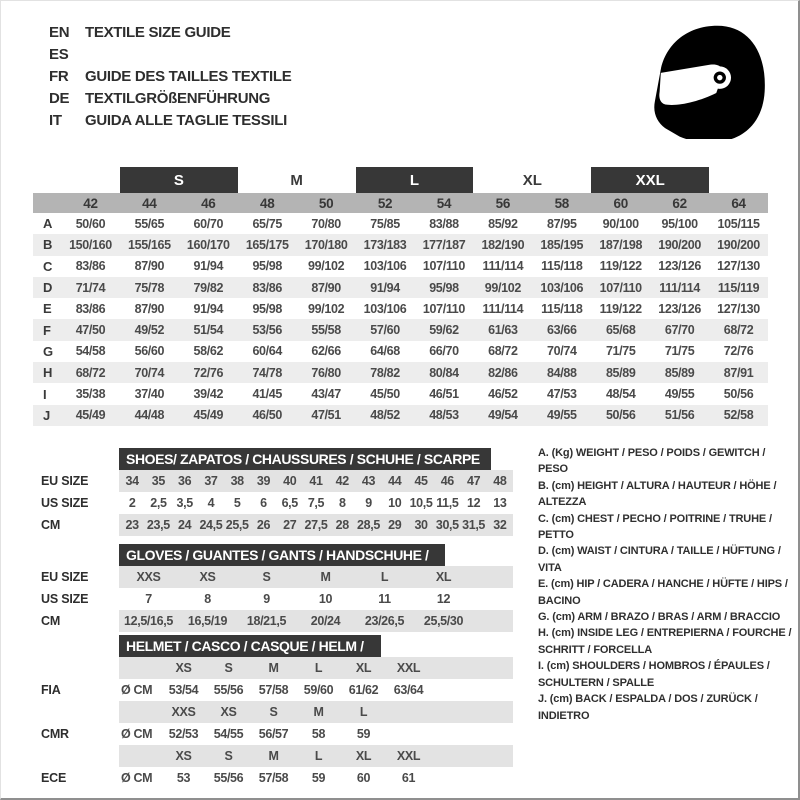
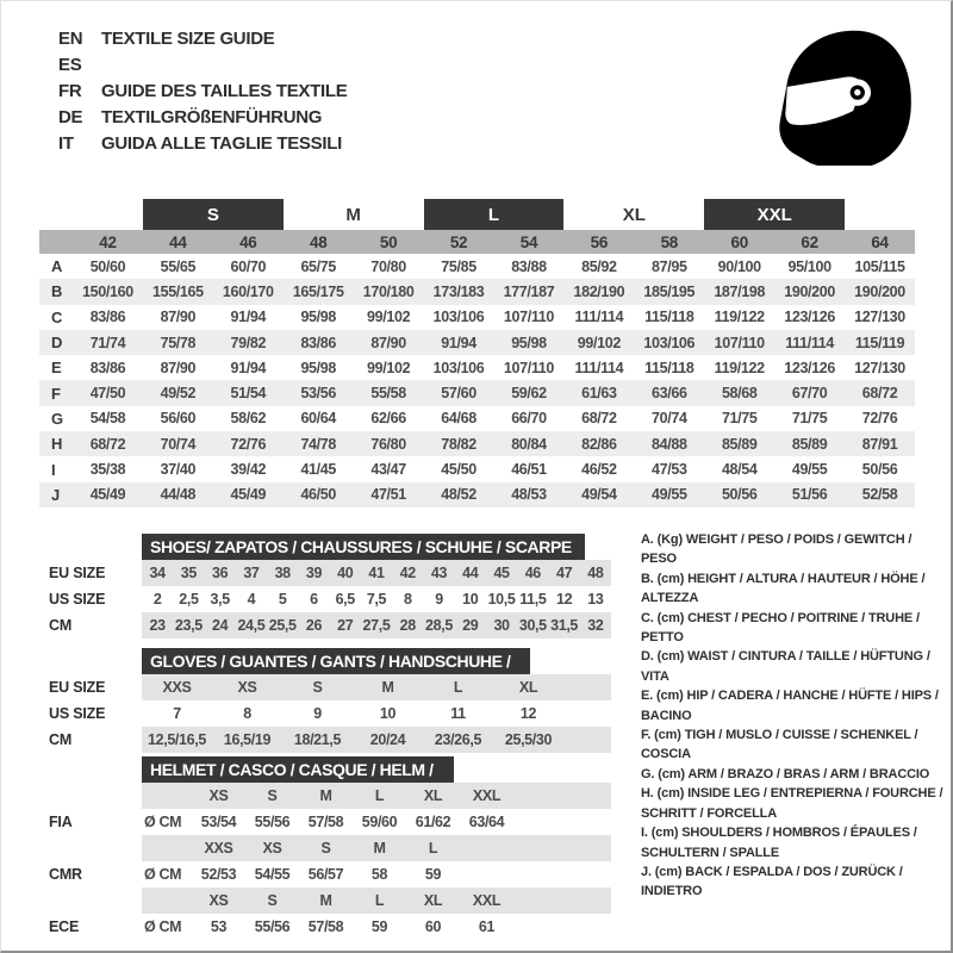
  EN
  TEXTILE SIZE GUIDE
  ES
  FR
  GUIDE DES TAILLES TEXTILE
  DE
  TEXTILGRÖßENFÜHRUNG
  IT
  GUIDA ALLE TAGLIE TESSILI
  S
  M
  L
  XL
  XXL
  42
  44
  46
  48
  50
  52
  54
  56
  58
  60
  62
  64
  A
  50/60
  55/65
  60/70
  65/75
  70/80
  75/85
  83/88
  85/92
  87/95
  90/100
  95/100
  105/115
  B
  150/160
  155/165
  160/170
  165/175
  170/180
  173/183
  177/187
  182/190
  185/195
  187/198
  190/200
  190/200
  C
  83/86
  87/90
  91/94
  95/98
  99/102
  103/106
  107/110
  111/114
  115/118
  119/122
  123/126
  127/130
  D
  71/74
  75/78
  79/82
  83/86
  87/90
  91/94
  95/98
  99/102
  103/106
  107/110
  111/114
  115/119
  E
  83/86
  87/90
  91/94
  95/98
  99/102
  103/106
  107/110
  111/114
  115/118
  119/122
  123/126
  127/130
  F
  47/50
  49/52
  51/54
  53/56
  55/58
  57/60
  59/62
  61/63
  63/66
- 65/68
+ 58/68
  67/70
  68/72
  G
  54/58
  56/60
  58/62
  60/64
  62/66
  64/68
  66/70
  68/72
  70/74
  71/75
  71/75
  72/76
  H
  68/72
  70/74
  72/76
  74/78
  76/80
  78/82
  80/84
  82/86
  84/88
  85/89
  85/89
  87/91
  I
  35/38
  37/40
  39/42
  41/45
  43/47
  45/50
  46/51
  46/52
  47/53
  48/54
  49/55
  50/56
  J
  45/49
  44/48
  45/49
  46/50
  47/51
  48/52
  48/53
  49/54
  49/55
  50/56
  51/56
  52/58
  SHOES/ ZAPATOS / CHAUSSURES / SCHUHE / SCARPE
  EU SIZE
  34
  35
  36
  37
  38
  39
  40
  41
  42
  43
  44
  45
  46
  47
  48
  US SIZE
  2
  2,5
  3,5
  4
  5
  6
  6,5
  7,5
  8
  9
  10
  10,5
  11,5
  12
  13
  CM
  23
  23,5
  24
  24,5
  25,5
  26
  27
  27,5
  28
  28,5
  29
  30
  30,5
  31,5
  32
  GLOVES / GUANTES / GANTS / HANDSCHUHE /
  EU SIZE
  XXS
  XS
  S
  M
  L
  XL
  US SIZE
  7
  8
  9
  10
  11
  12
  CM
  12,5/16,5
  16,5/19
  18/21,5
  20/24
  23/26,5
  25,5/30
  HELMET / CASCO / CASQUE / HELM /
  XS
  S
  M
  L
  XL
  XXL
  FIA
  Ø CM
  53/54
  55/56
  57/58
  59/60
  61/62
  63/64
  XXS
  XS
  S
  M
  L
  CMR
  Ø CM
  52/53
  54/55
  56/57
  58
  59
  XS
  S
  M
  L
  XL
  XXL
  ECE
  Ø CM
  53
  55/56
  57/58
  59
  60
  61
  A. (Kg) WEIGHT / PESO / POIDS / GEWITCH / PESO
  B. (cm) HEIGHT / ALTURA / HAUTEUR / HÖHE / ALTEZZA
  C. (cm) CHEST / PECHO / POITRINE / TRUHE / PETTO
  D. (cm) WAIST / CINTURA / TAILLE / HÜFTUNG / VITA
  E. (cm) HIP / CADERA / HANCHE / HÜFTE / HIPS / BACINO
+ F. (cm) TIGH / MUSLO / CUISSE / SCHENKEL / COSCIA
  G. (cm) ARM / BRAZO / BRAS / ARM / BRACCIO
  H. (cm) INSIDE LEG / ENTREPIERNA / FOURCHE / SCHRITT / FORCELLA
  I. (cm) SHOULDERS / HOMBROS / ÉPAULES / SCHULTERN / SPALLE
  J. (cm) BACK / ESPALDA / DOS / ZURÜCK / INDIETRO
